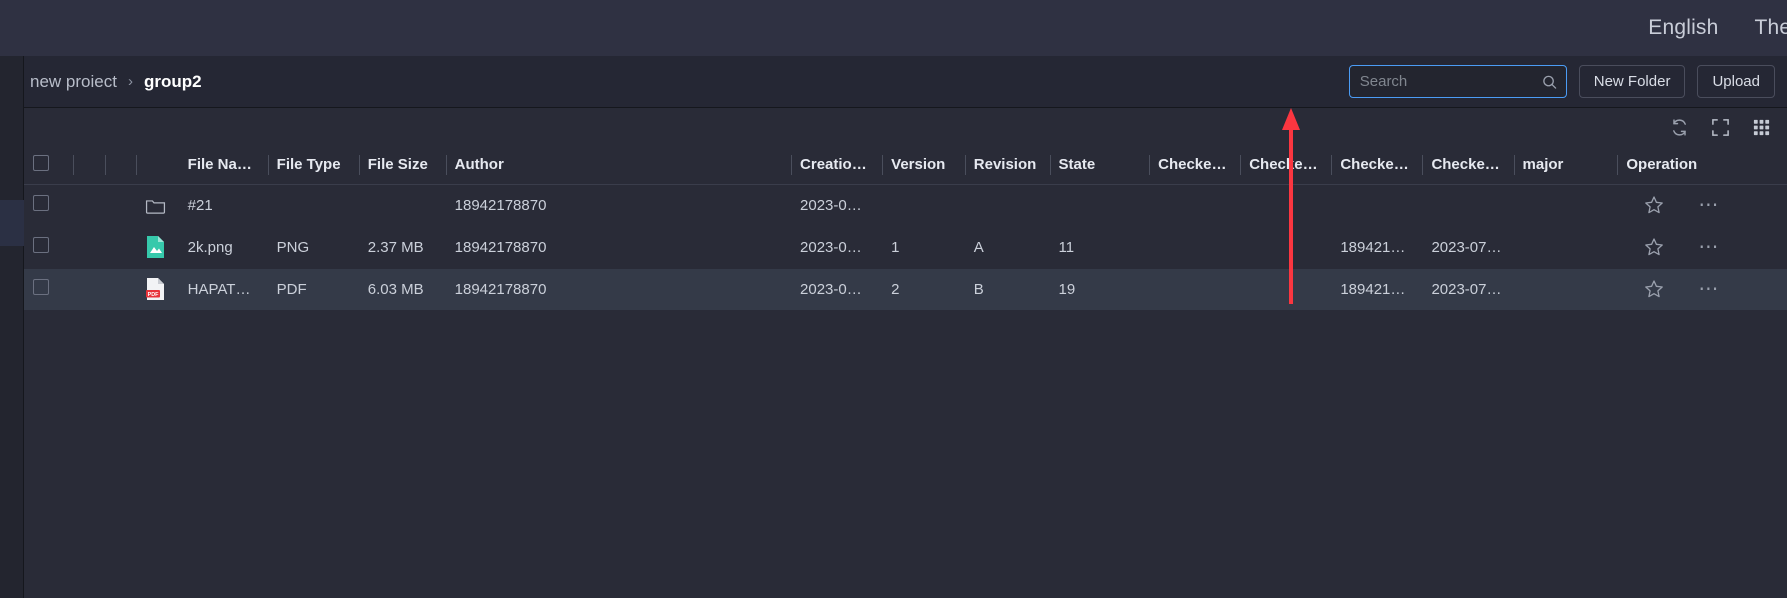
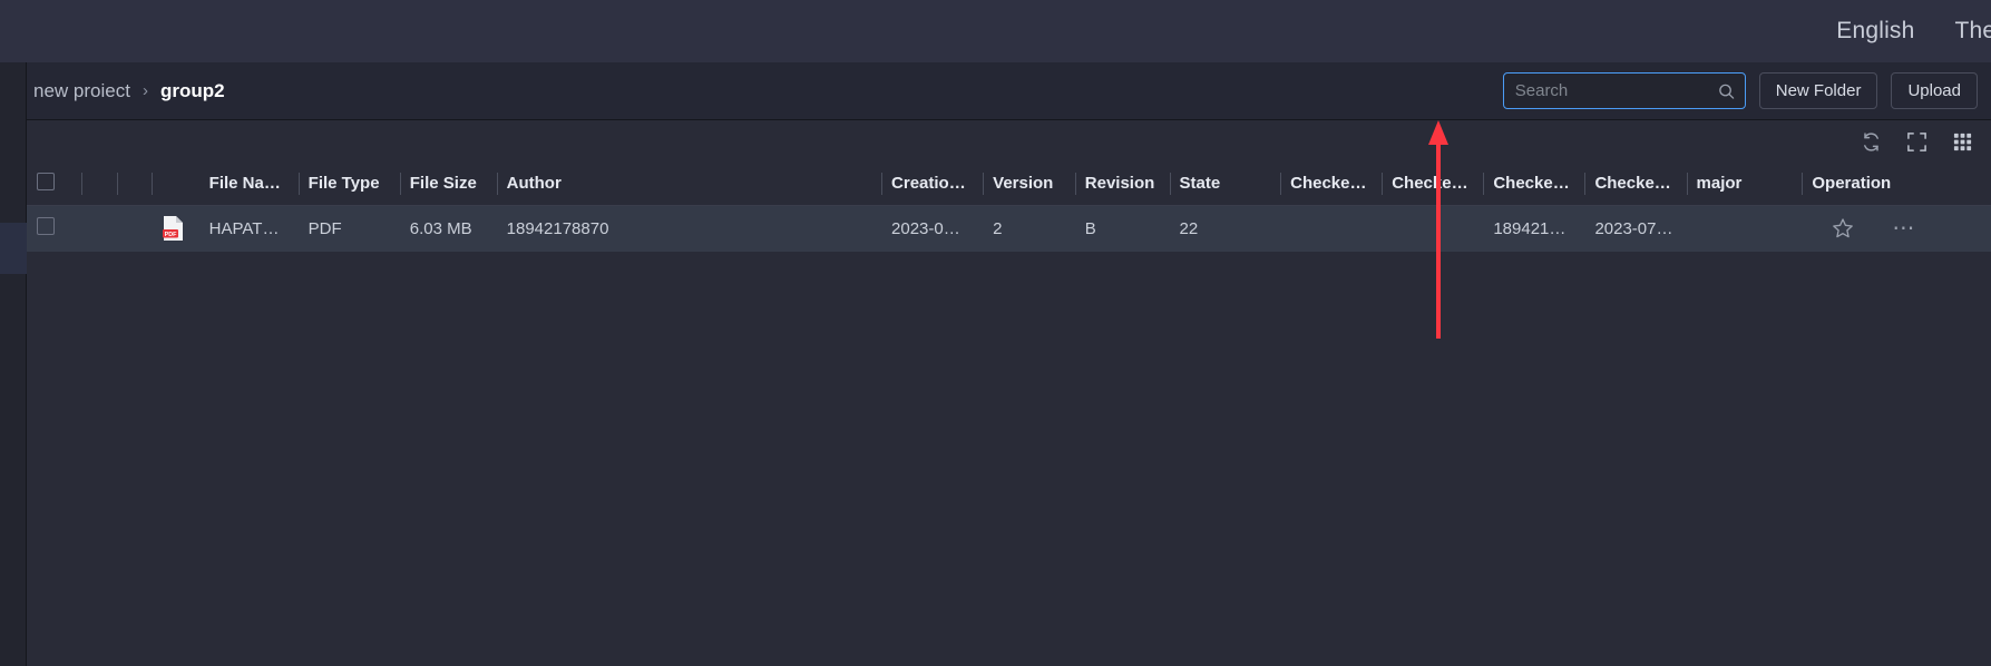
  English
  The
  new proiect
  ›
  group2
  Search
  New Folder
  Upload
  				File Na…	File Type	File Size	Author	Creatio…	Version	Revision	State	Checke…	Chece…	Checke…	Checke…	major	Operation
- 				#21			18942178870	2023-0…									⋯
- 				2k.png	PNG	2.37 MB	18942178870	2023-0…	1	A	11			189421…	2023-07…		⋯
- 				HAPAT…	PDF	6.03 MB	18942178870	2023-0…	2	B	19			189421…	2023-07…		⋯
+ 				HAPAT…	PDF	6.03 MB	18942178870	2023-0…	2	B	22			189421…	2023-07…		⋯
